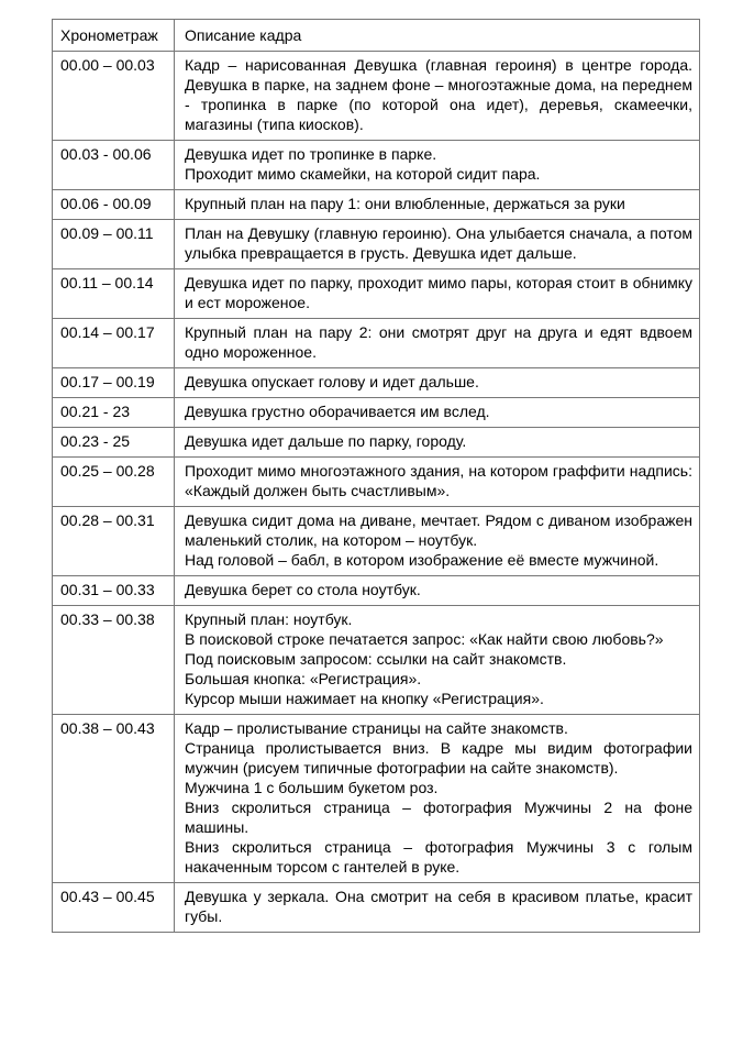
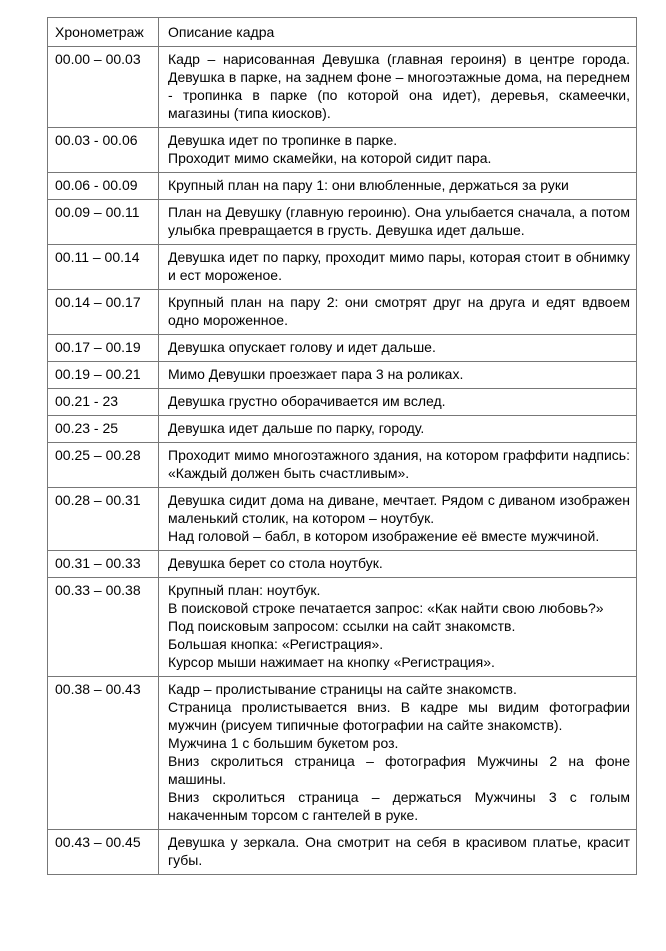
  Хронометраж	Описание кадра
  00.00 – 00.03	Кадр – нарисованная Девушка (главная героиня) в центре города. Девушка в парке, на заднем фоне – многоэтажные дома, на переднем - тропинка в парке (по которой она идет), деревья, скамеечки, магазины (типа киосков).
  00.03 - 00.06	Девушка идет по тропинке в парке.Проходит мимо скамейки, на которой сидит пара.
  00.06 - 00.09	Крупный план на пару 1: они влюбленные, держаться за руки
  00.09 – 00.11	План на Девушку (главную героиню). Она улыбается сначала, а потом улыбка превращается в грусть. Девушка идет дальше.
  00.11 – 00.14	Девушка идет по парку, проходит мимо пары, которая стоит в обнимку и ест мороженое.
  00.14 – 00.17	Крупный план на пару 2: они смотрят друг на друга и едят вдвоем одно мороженное.
  00.17 – 00.19	Девушка опускает голову и идет дальше.
+ 00.19 – 00.21	Мимо Девушки проезжает пара 3 на роликах.
  00.21 - 23	Девушка грустно оборачивается им вслед.
  00.23 - 25	Девушка идет дальше по парку, городу.
  00.25 – 00.28	Проходит мимо многоэтажного здания, на котором граффити надпись: «Каждый должен быть счастливым».
  00.28 – 00.31	Девушка сидит дома на диване, мечтает. Рядом с диваном изображен маленький столик, на котором – ноутбук.Над головой – бабл, в котором изображение её вместе мужчиной.
  00.31 – 00.33	Девушка берет со стола ноутбук.
  00.33 – 00.38	Крупный план: ноутбук.В поисковой строке печатается запрос: «Как найти свою любовь?»Под поисковым запросом: ссылки на сайт знакомств.Большая кнопка: «Регистрация».Курсор мыши нажимает на кнопку «Регистрация».
- 00.38 – 00.43	Кадр – пролистывание страницы на сайте знакомств.Страница пролистывается вниз. В кадре мы видим фотографии мужчин (рисуем типичные фотографии на сайте знакомств).Мужчина 1 с большим букетом роз.Вниз скролиться страница – фотография Мужчины 2 на фоне машины.Вниз скролиться страница – фотография Мужчины 3 с голым накаченным торсом с гантелей в руке.
+ 00.38 – 00.43	Кадр – пролистывание страницы на сайте знакомств.Страница пролистывается вниз. В кадре мы видим фотографии мужчин (рисуем типичные фотографии на сайте знакомств).Мужчина 1 с большим букетом роз.Вниз скролиться страница – фотография Мужчины 2 на фоне машины.Вниз скролиться страница – держаться Мужчины 3 с голым накаченным торсом с гантелей в руке.
  00.43 – 00.45	Девушка у зеркала. Она смотрит на себя в красивом платье, красит губы.
